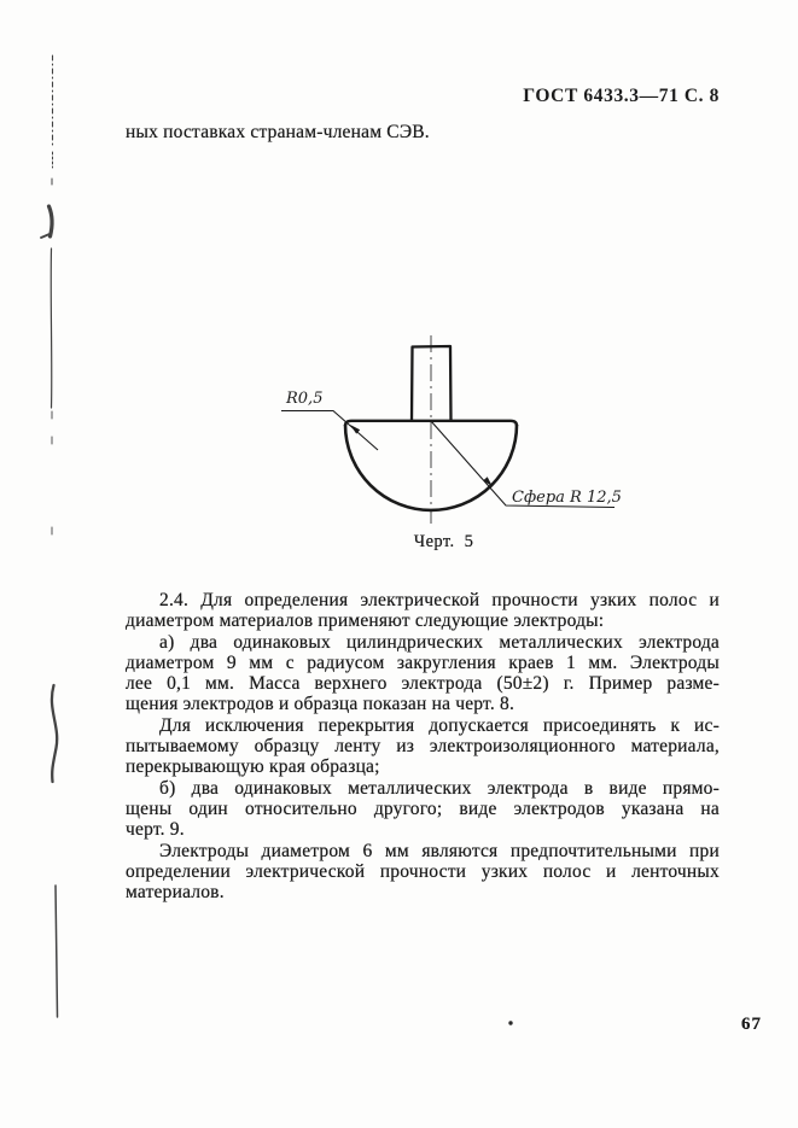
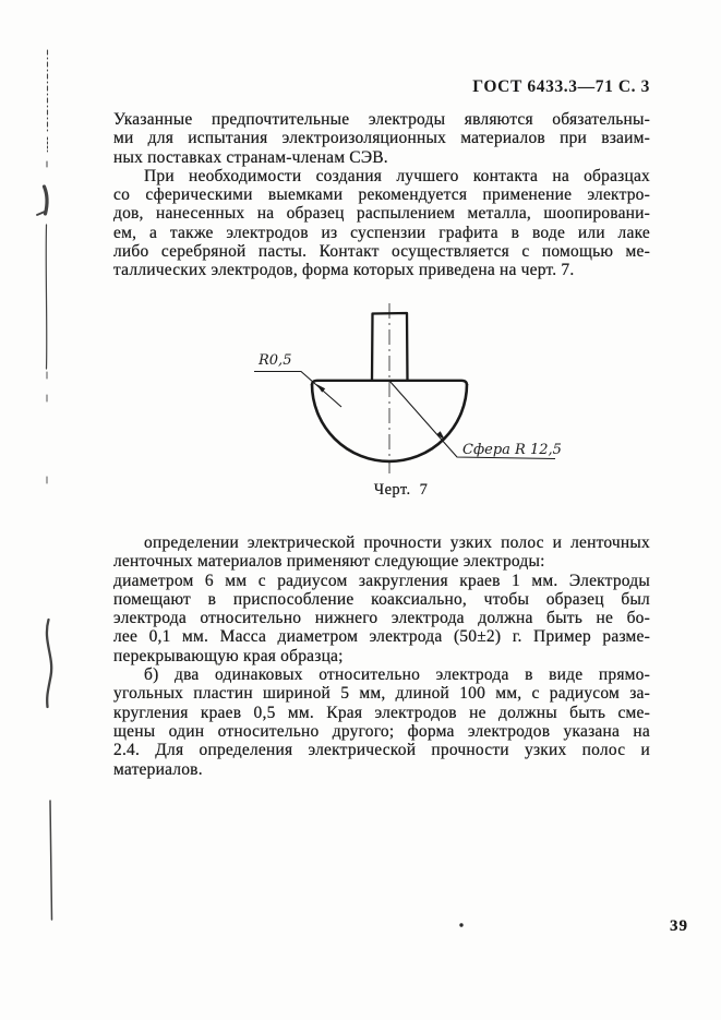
- ГОСТ 6433.3—71 С. 8
+ ГОСТ 6433.3—71 С. 3
+ Указанные предпочтительные электроды являются обязательны-
+ ми для испытания электроизоляционных материалов при взаим-
  ных поставках странам-членам СЭВ.
+ При необходимости создания лучшего контакта на образцах
+ со сферическими выемками рекомендуется применение электро-
+ дов, нанесенных на образец распылением металла, шоопировани-
+ ем, а также электродов из суспензии графита в воде или лаке
+ либо серебряной пасты. Контакт осуществляется с помощью ме-
+ таллических электродов, форма которых приведена на черт. 7.
  R0,5
  Сфера R 12,5
- Черт. 5
+ Черт. 7
- 2.4. Для определения электрической прочности узких полос и
+ определении электрической прочности узких полос и ленточных
- диаметром материалов применяют следующие электроды:
+ ленточных материалов применяют следующие электроды:
- а) два одинаковых цилиндрических металлических электрода
- диаметром 9 мм с радиусом закругления краев 1 мм. Электроды
+ диаметром 6 мм с радиусом закругления краев 1 мм. Электроды
+ помещают в приспособление коаксиально, чтобы образец был
+ электрода относительно нижнего электрода должна быть не бо-
- лее 0,1 мм. Масса верхнего электрода (50±2) г. Пример разме-
+ лее 0,1 мм. Масса диаметром электрода (50±2) г. Пример разме-
- щения электродов и образца показан на черт. 8.
- Для исключения перекрытия допускается присоединять к ис-
- пытываемому образцу ленту из электроизоляционного материала,
  перекрывающую края образца;
- б) два одинаковых металлических электрода в виде прямо-
+ б) два одинаковых относительно электрода в виде прямо-
+ угольных пластин шириной 5 мм, длиной 100 мм, с радиусом за-
+ кругления краев 0,5 мм. Края электродов не должны быть сме-
- щены один относительно другого; виде электродов указана на
+ щены один относительно другого; форма электродов указана на
- черт. 9.
- Электроды диаметром 6 мм являются предпочтительными при
- определении электрической прочности узких полос и ленточных
+ 2.4. Для определения электрической прочности узких полос и
  материалов.
- 67
+ 39
